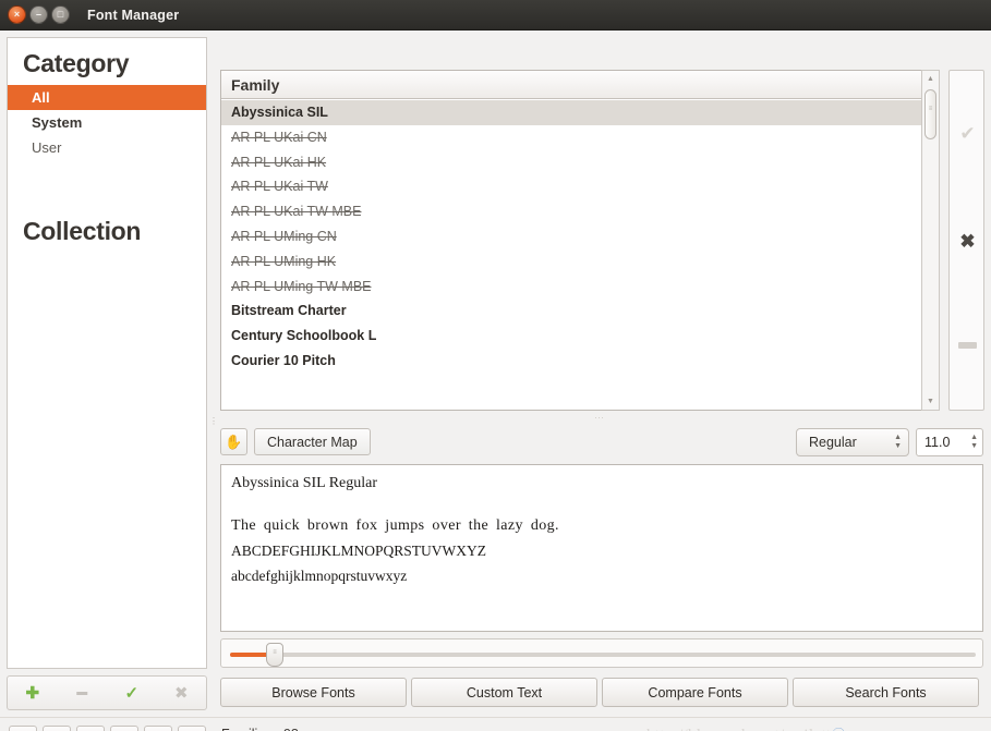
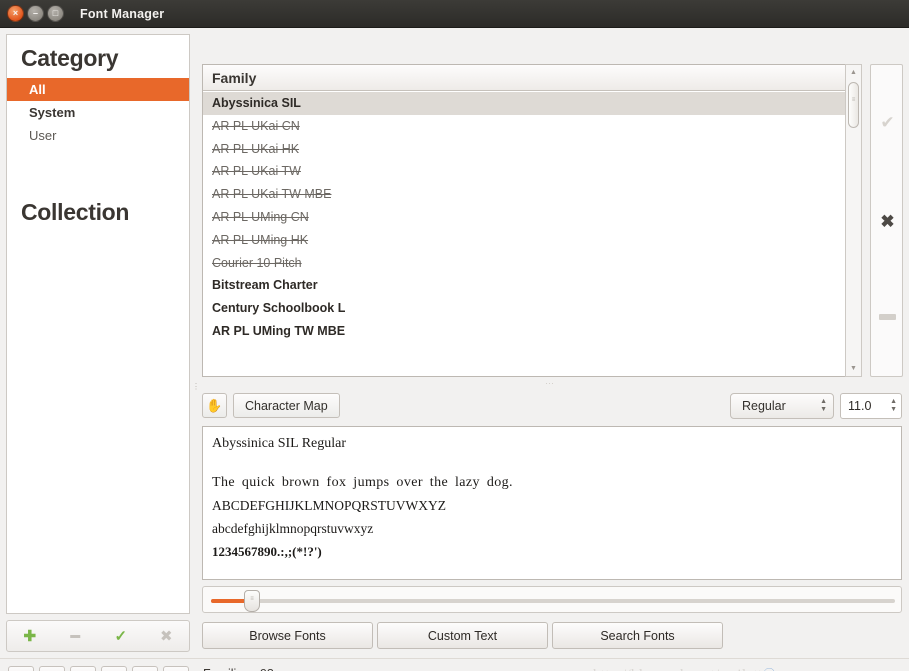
  ×
  –
  □
  Font Manager
  Category
  All
  System
  User
  Collection
  ✚
  ▬
  ✓
  ✖
  Family
  Abyssinica SIL
  AR PL UKai CN
  AR PL UKai HK
  AR PL UKai TW
  AR PL UKai TW MBE
  AR PL UMing CN
  AR PL UMing HK
- AR PL UMing TW MBE
+ Courier 10 Pitch
  Bitstream Charter
  Century Schoolbook L
- Courier 10 Pitch
+ AR PL UMing TW MBE
  ✔
  ✖
  ⋮
  ⋯
  ✋
  Character Map
  Regular
  11.0
  Abyssinica SIL Regular
  The quick brown fox jumps over the lazy dog.
  ABCDEFGHIJKLMNOPQRSTUVWXYZ
  abcdefghijklmnopqrstuvwxyz
+ 1234567890.:,;(*!?')
  Browse Fonts
  Custom Text
- Compare Fonts
  Search Fonts
